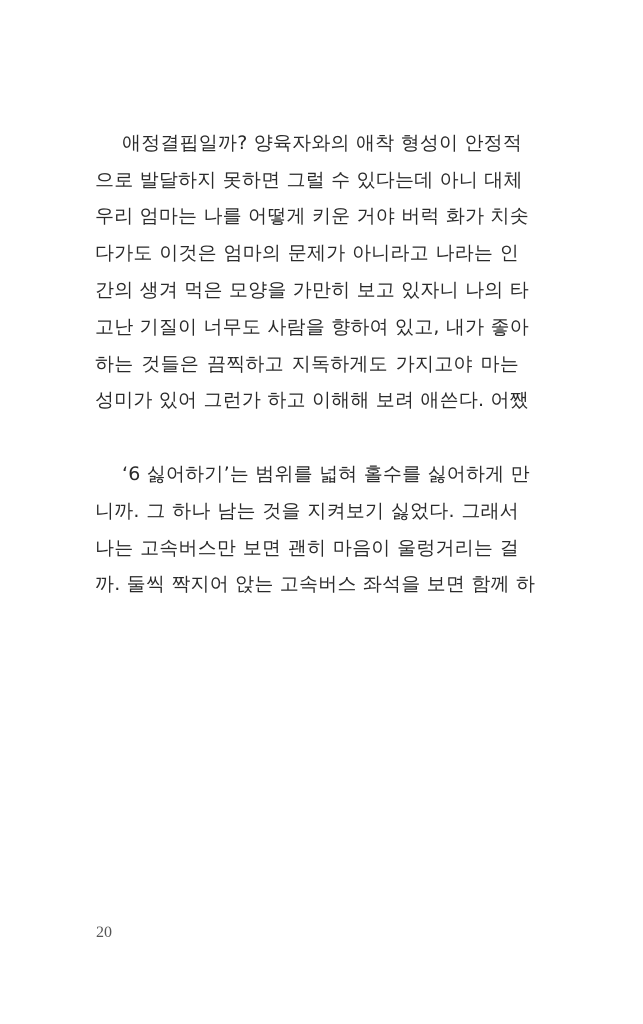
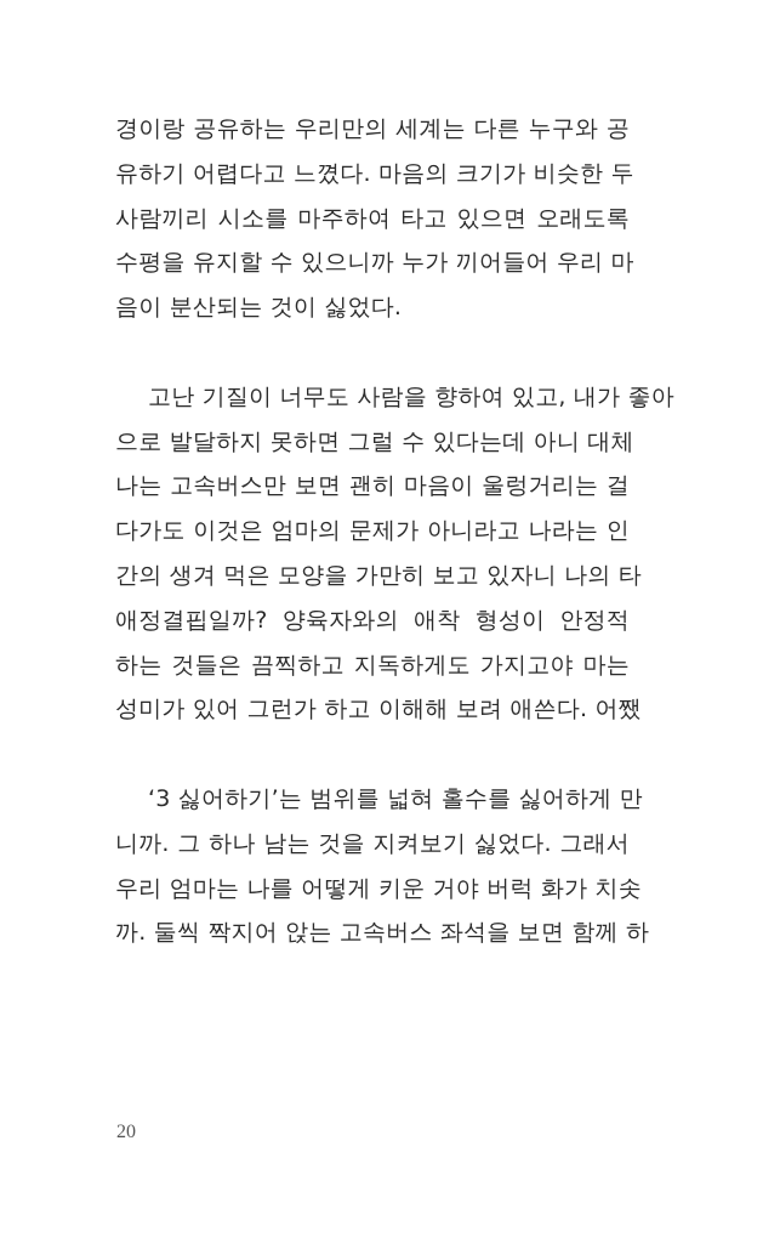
+ 경이랑 공유하는 우리만의 세계는 다른 누구와 공
+ 유하기 어렵다고 느꼈다. 마음의 크기가 비슷한 두
+ 사람끼리 시소를 마주하여 타고 있으면 오래도록
+ 수평을 유지할 수 있으니까 누가 끼어들어 우리 마
+ 음이 분산되는 것이 싫었다.
- 애정결핍일까? 양육자와의 애착 형성이 안정적
+ 고난 기질이 너무도 사람을 향하여 있고, 내가 좋아
  으로 발달하지 못하면 그럴 수 있다는데 아니 대체
- 우리 엄마는 나를 어떻게 키운 거야 버럭 화가 치솟
+ 나는 고속버스만 보면 괜히 마음이 울렁거리는 걸
  다가도 이것은 엄마의 문제가 아니라고 나라는 인
  간의 생겨 먹은 모양을 가만히 보고 있자니 나의 타
- 고난 기질이 너무도 사람을 향하여 있고, 내가 좋아
+ 애정결핍일까? 양육자와의 애착 형성이 안정적
  하는 것들은 끔찍하고 지독하게도 가지고야 마는
  성미가 있어 그런가 하고 이해해 보려 애쓴다. 어쨌
- ‘6 싫어하기’는 범위를 넓혀 홀수를 싫어하게 만
+ ‘3 싫어하기’는 범위를 넓혀 홀수를 싫어하게 만
  니까. 그 하나 남는 것을 지켜보기 싫었다. 그래서
- 나는 고속버스만 보면 괜히 마음이 울렁거리는 걸
+ 우리 엄마는 나를 어떻게 키운 거야 버럭 화가 치솟
  까. 둘씩 짝지어 앉는 고속버스 좌석을 보면 함께 하
  20
